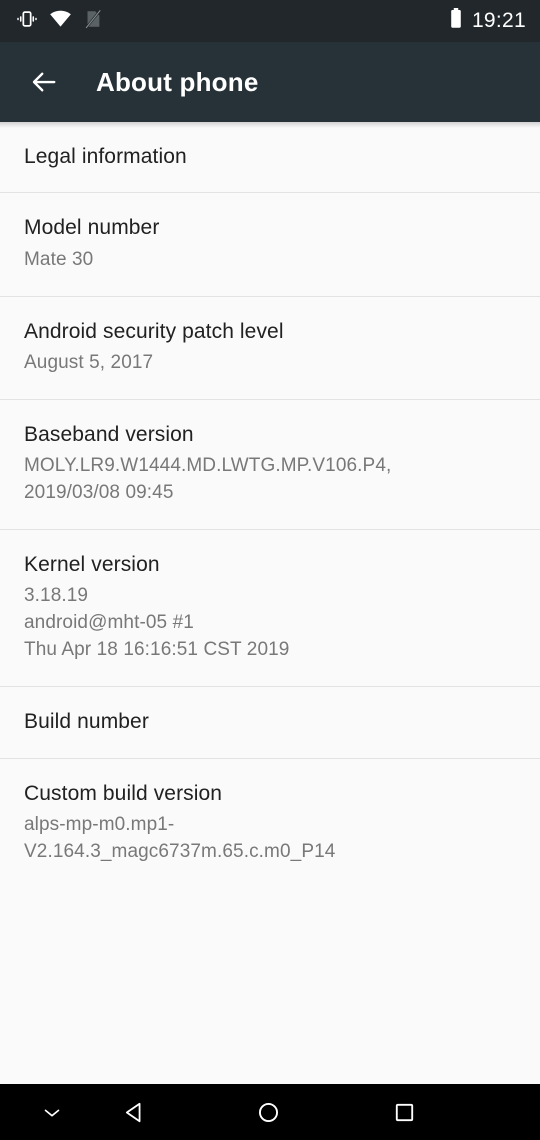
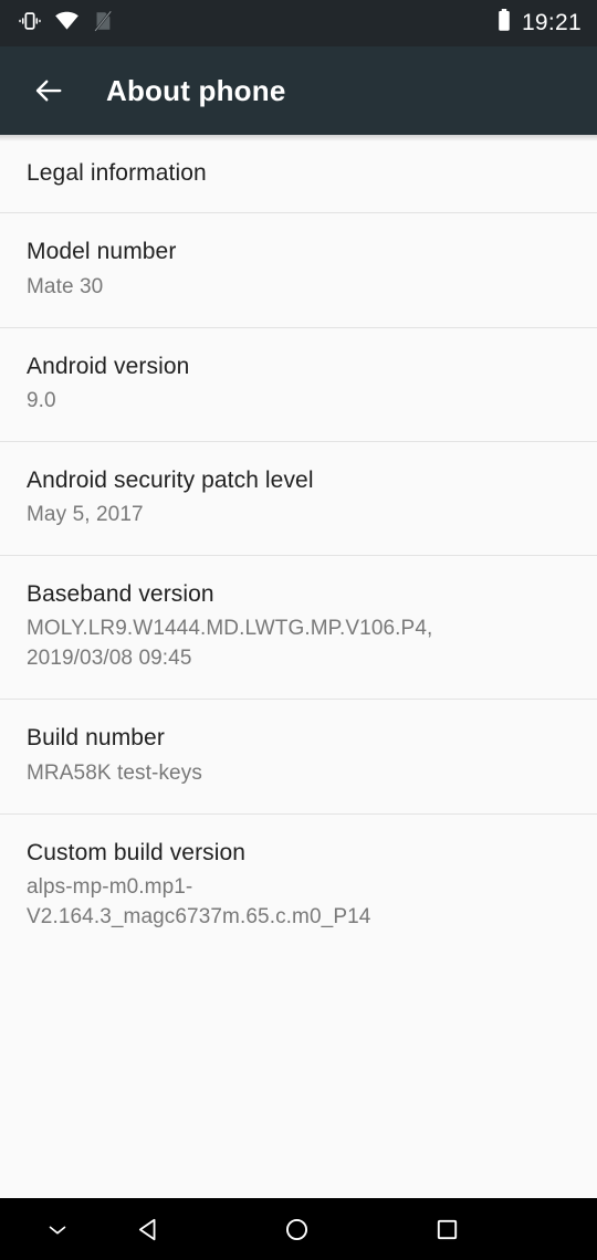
  19:21
  About phone
  Legal information
  Model number
  Mate 30
+ Android version
+ 9.0
  Android security patch level
- August 5, 2017
+ May 5, 2017
  Baseband version
  MOLY.LR9.W1444.MD.LWTG.MP.V106.P4, 2019/03/08 09:45
- Kernel version
- 3.18.19
- android@mht-05 #1
- Thu Apr 18 16:16:51 CST 2019
  Build number
+ MRA58K test-keys
  Custom build version
  alps-mp-m0.mp1-V2.164.3_magc6737m.65.c.m0_P14
